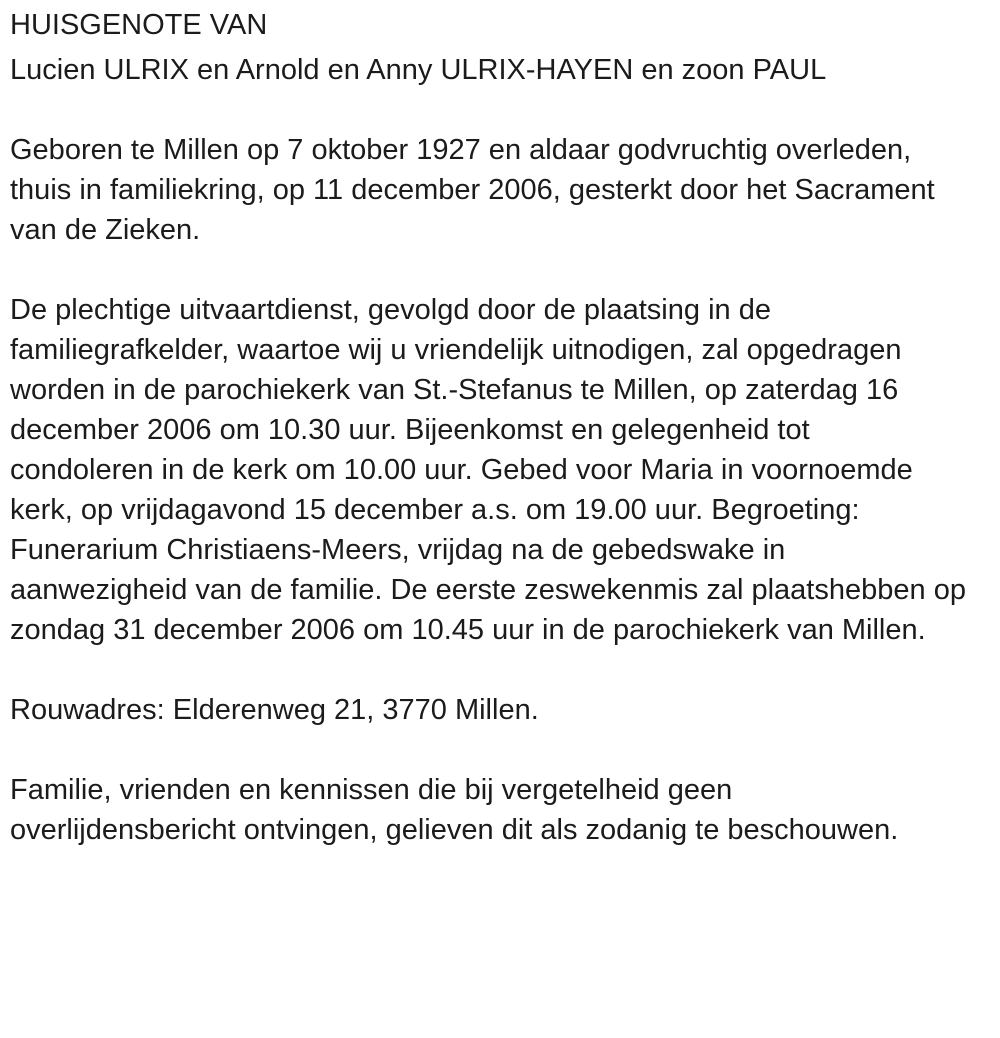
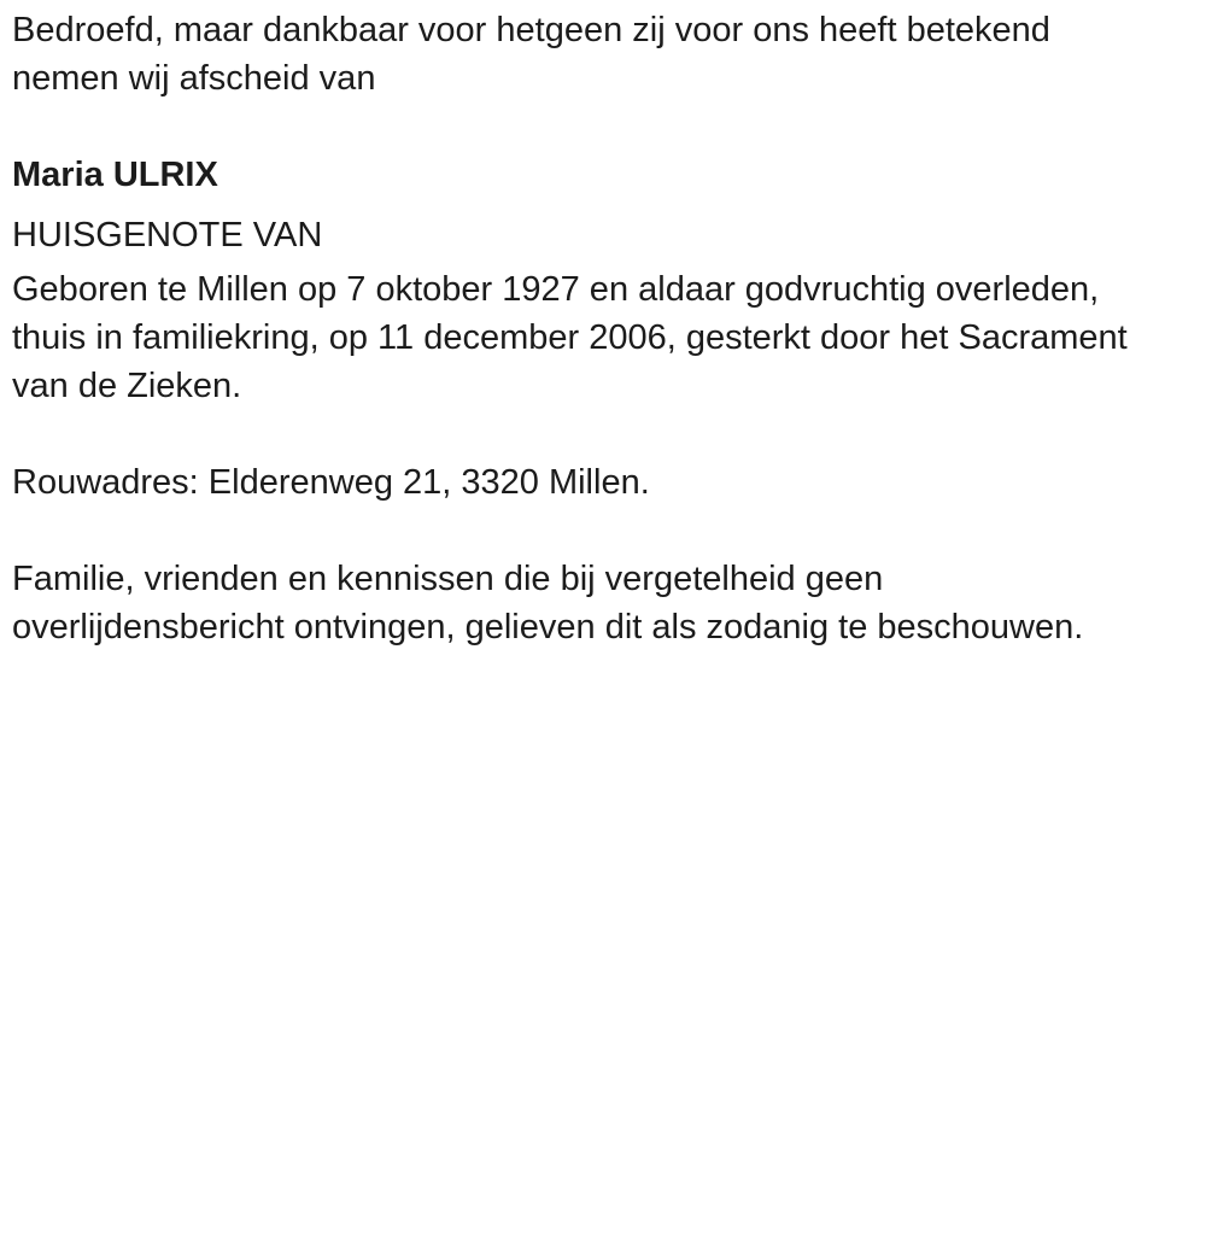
+ Bedroefd, maar dankbaar voor hetgeen zij voor ons heeft betekend
+ nemen wij afscheid van
+ Maria ULRIX
  HUISGENOTE VAN
- Lucien ULRIX en Arnold en Anny ULRIX-HAYEN en zoon PAUL
  Geboren te Millen op 7 oktober 1927 en aldaar godvruchtig overleden,
  thuis in familiekring, op 11 december 2006, gesterkt door het Sacrament
  van de Zieken.
- De plechtige uitvaartdienst, gevolgd door de plaatsing in de
- familiegrafkelder, waartoe wij u vriendelijk uitnodigen, zal opgedragen
- worden in de parochiekerk van St.-Stefanus te Millen, op zaterdag 16
- december 2006 om 10.30 uur. Bijeenkomst en gelegenheid tot
- condoleren in de kerk om 10.00 uur. Gebed voor Maria in voornoemde
- kerk, op vrijdagavond 15 december a.s. om 19.00 uur. Begroeting:
- Funerarium Christiaens-Meers, vrijdag na de gebedswake in
- aanwezigheid van de familie. De eerste zeswekenmis zal plaatshebben op
- zondag 31 december 2006 om 10.45 uur in de parochiekerk van Millen.
- Rouwadres: Elderenweg 21, 3770 Millen.
+ Rouwadres: Elderenweg 21, 3320 Millen.
  Familie, vrienden en kennissen die bij vergetelheid geen
  overlijdensbericht ontvingen, gelieven dit als zodanig te beschouwen.
